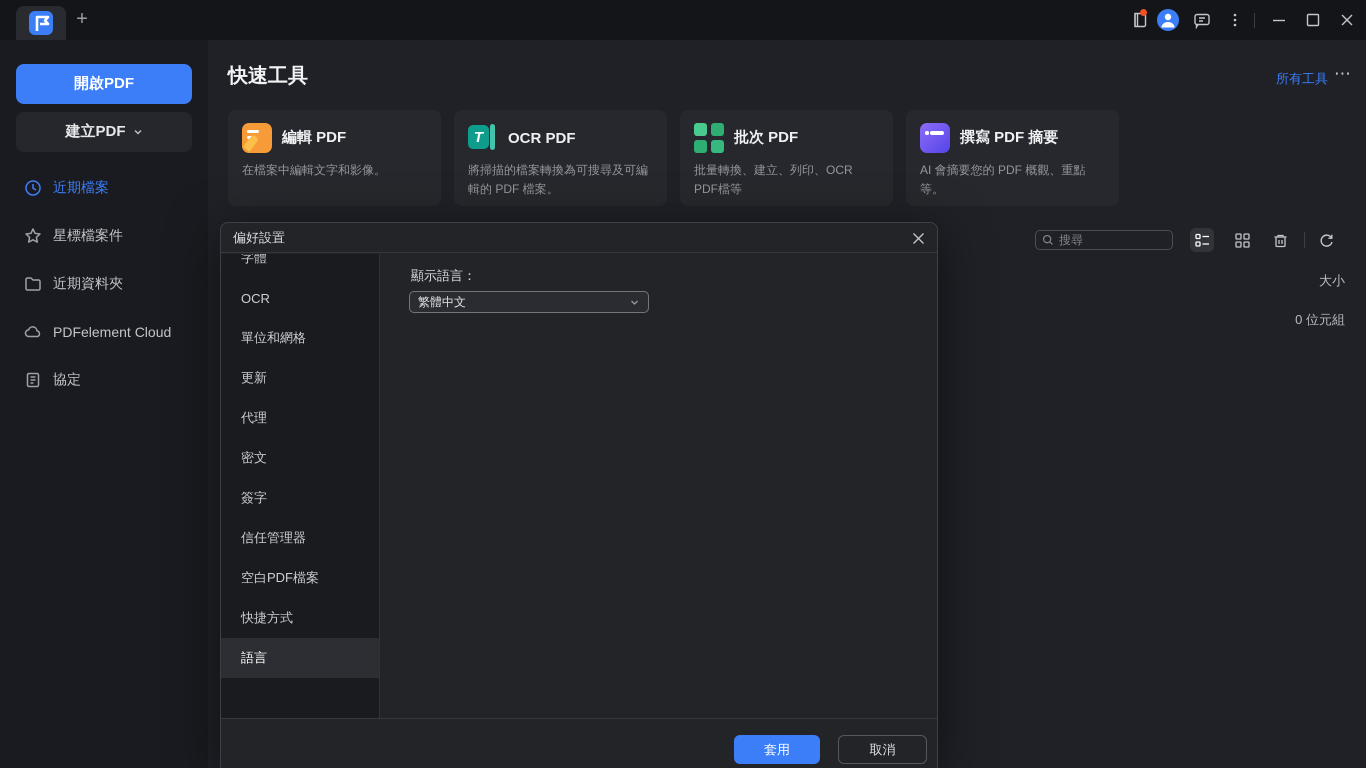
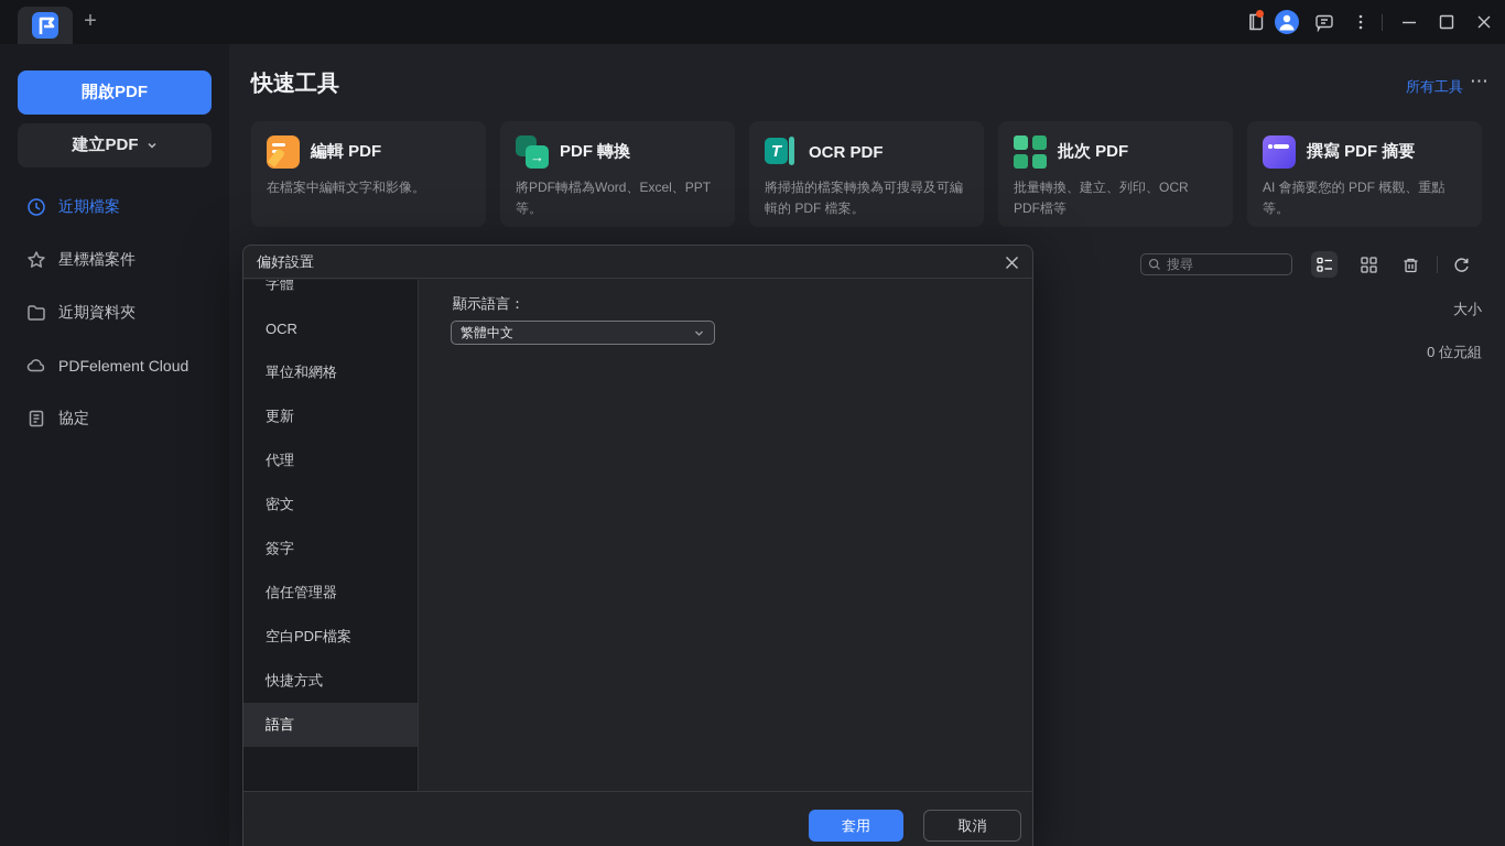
  +
  開啟PDF
  建立PDF
  近期檔案
  星標檔案件
  近期資料夾
  PDFelement Cloud
  協定
  快速工具
  所有工具
  ⋯
  編輯 PDF
  在檔案中編輯文字和影像。
+ →
+ PDF 轉換
+ 將PDF轉檔為Word、Excel、PPT等。
  T
  OCR PDF
  將掃描的檔案轉換為可搜尋及可編輯的 PDF 檔案。
  批次 PDF
  批量轉換、建立、列印、OCR PDF檔等
  撰寫 PDF 摘要
  AI 會摘要您的 PDF 概觀、重點等。
  搜尋
  大小
  0 位元組
  偏好設置
  字體
  OCR
  單位和網格
  更新
  代理
  密文
  簽字
  信任管理器
  空白PDF檔案
  快捷方式
  語言
  顯示語言：
  繁體中文
  套用
  取消
